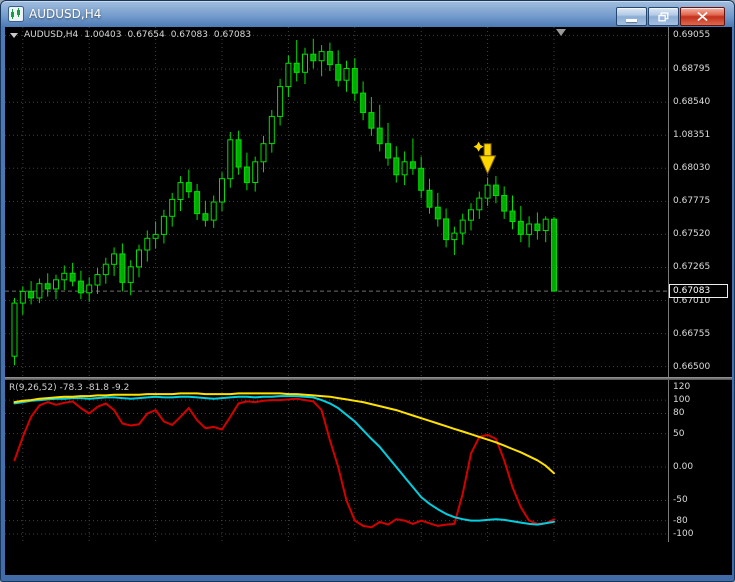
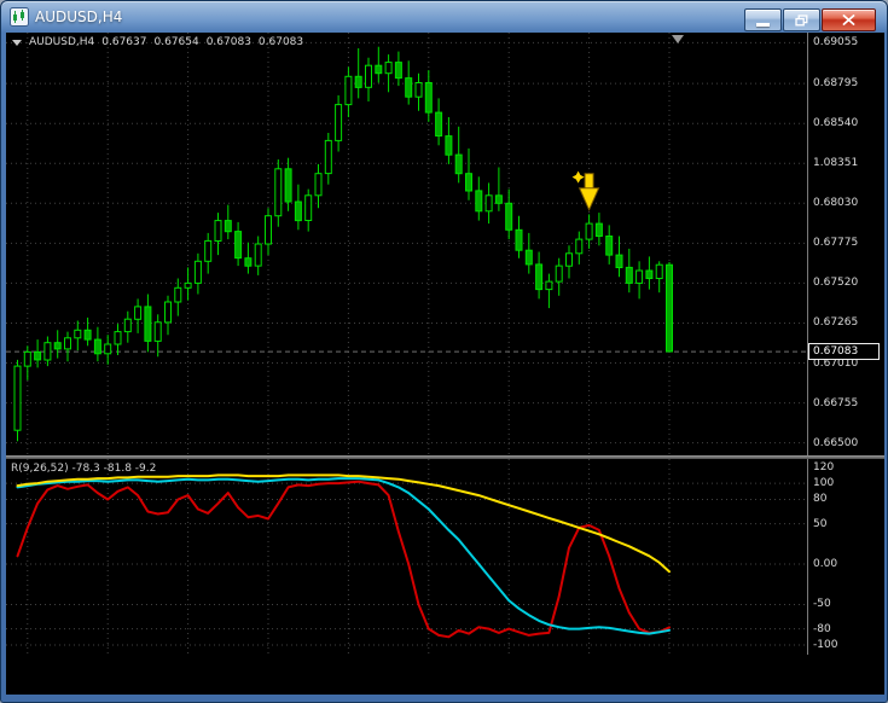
  AUDUSD,H4
  AUDUSD,H4
- 1.00403
+ 0.67637
  0.67654
  0.67083
  0.67083
  R(9,26,52) -78.3 -81.8 -9.2
  0.67083
  0.69055
  0.68795
  0.68540
  1.08351
  0.68030
  0.67775
  0.67520
  0.67265
  0.67010
  0.66755
  0.66500
  120
  100
  80
  50
  0.00
  -50
  -80
  -100
